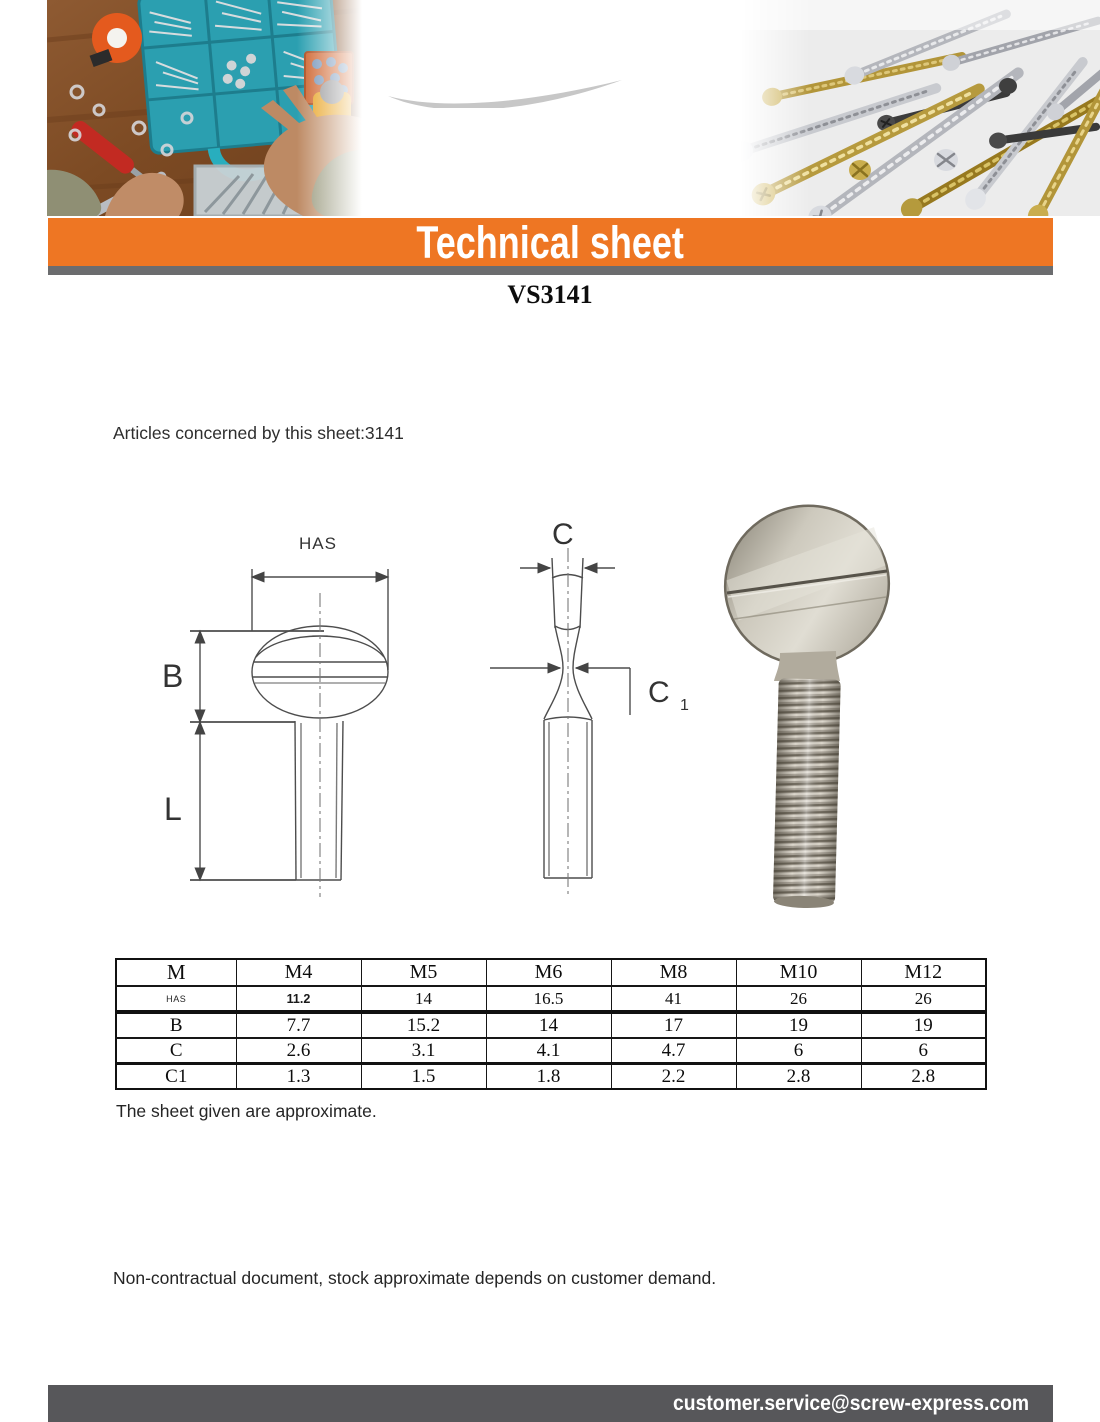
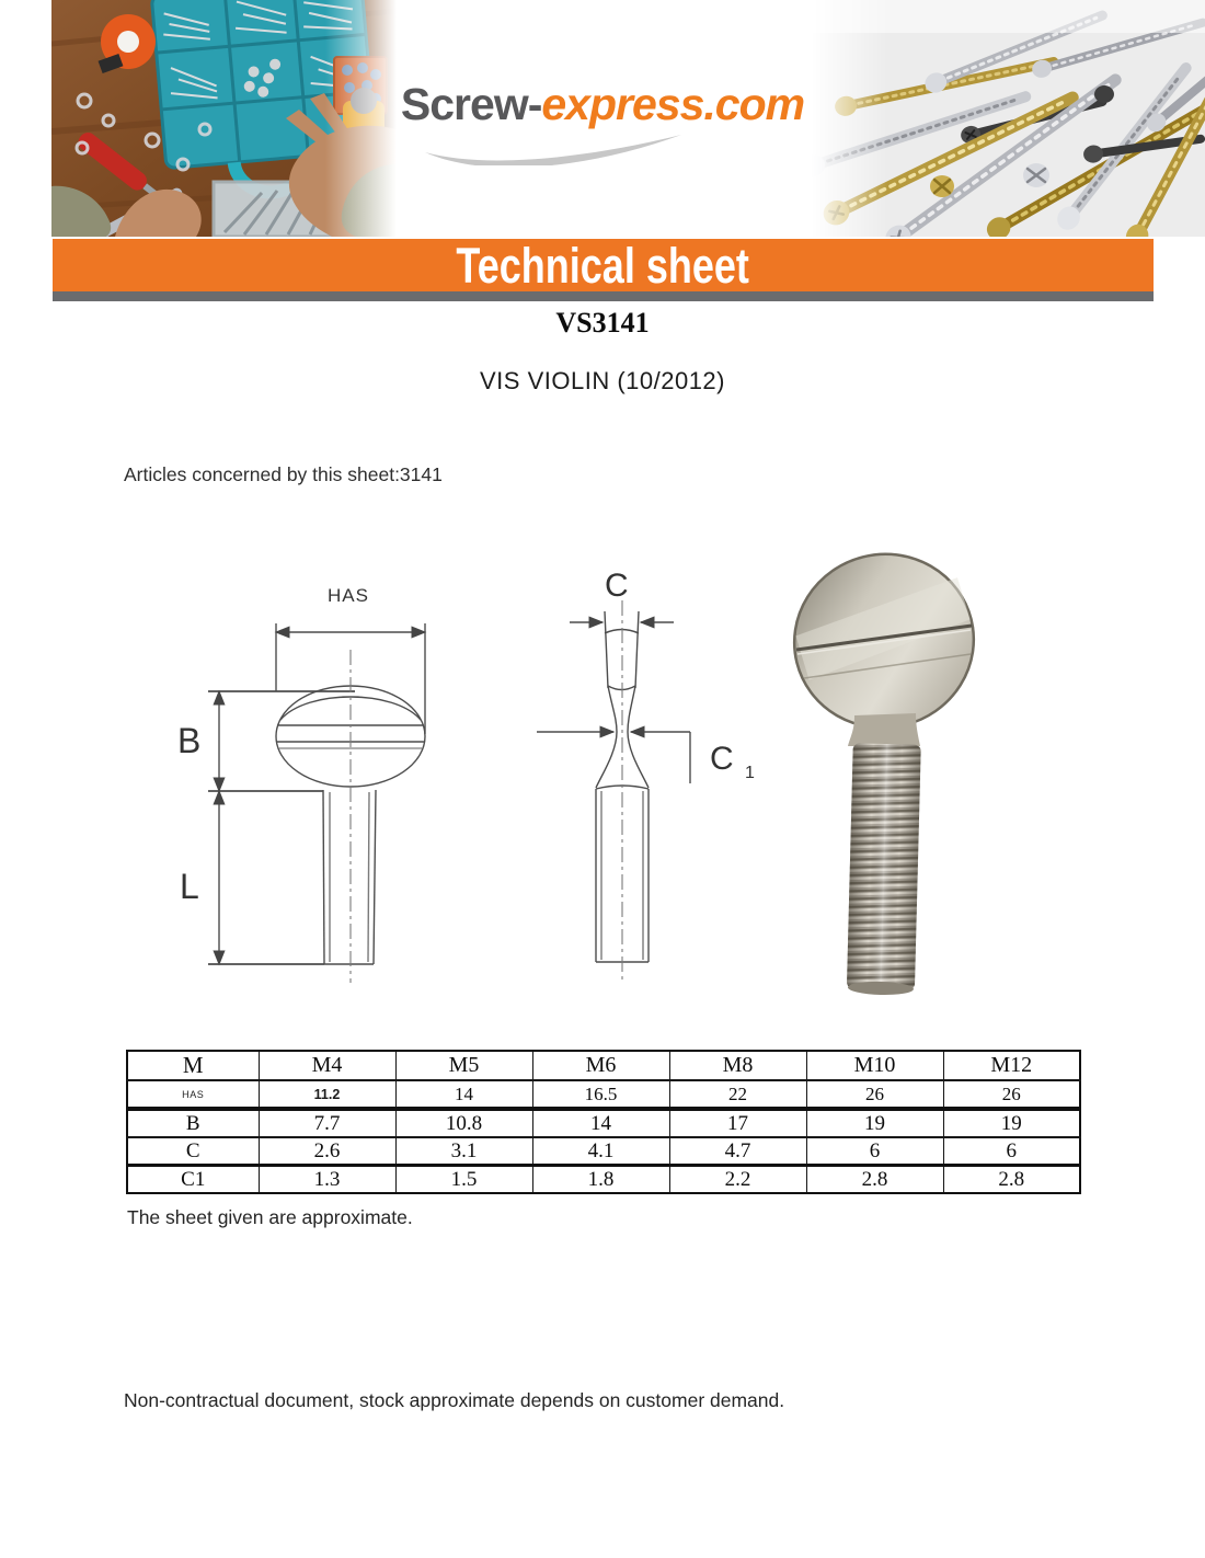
+ Screw-express.com
  Technical sheet
  VS3141
+ VIS VIOLIN (10/2012)
  Articles concerned by this sheet:3141
  HAS
  B
  L
  C
  C
  1
  M	M4	M5	M6	M8	M10	M12
- HAS	11.2	14	16.5	41	26	26
+ HAS	11.2	14	16.5	22	26	26
- B	7.7	15.2	14	17	19	19
+ B	7.7	10.8	14	17	19	19
  C	2.6	3.1	4.1	4.7	6	6
  C1	1.3	1.5	1.8	2.2	2.8	2.8
  The sheet given are approximate.
  Non-contractual document, stock approximate depends on customer demand.
- customer.service@screw-express.com
